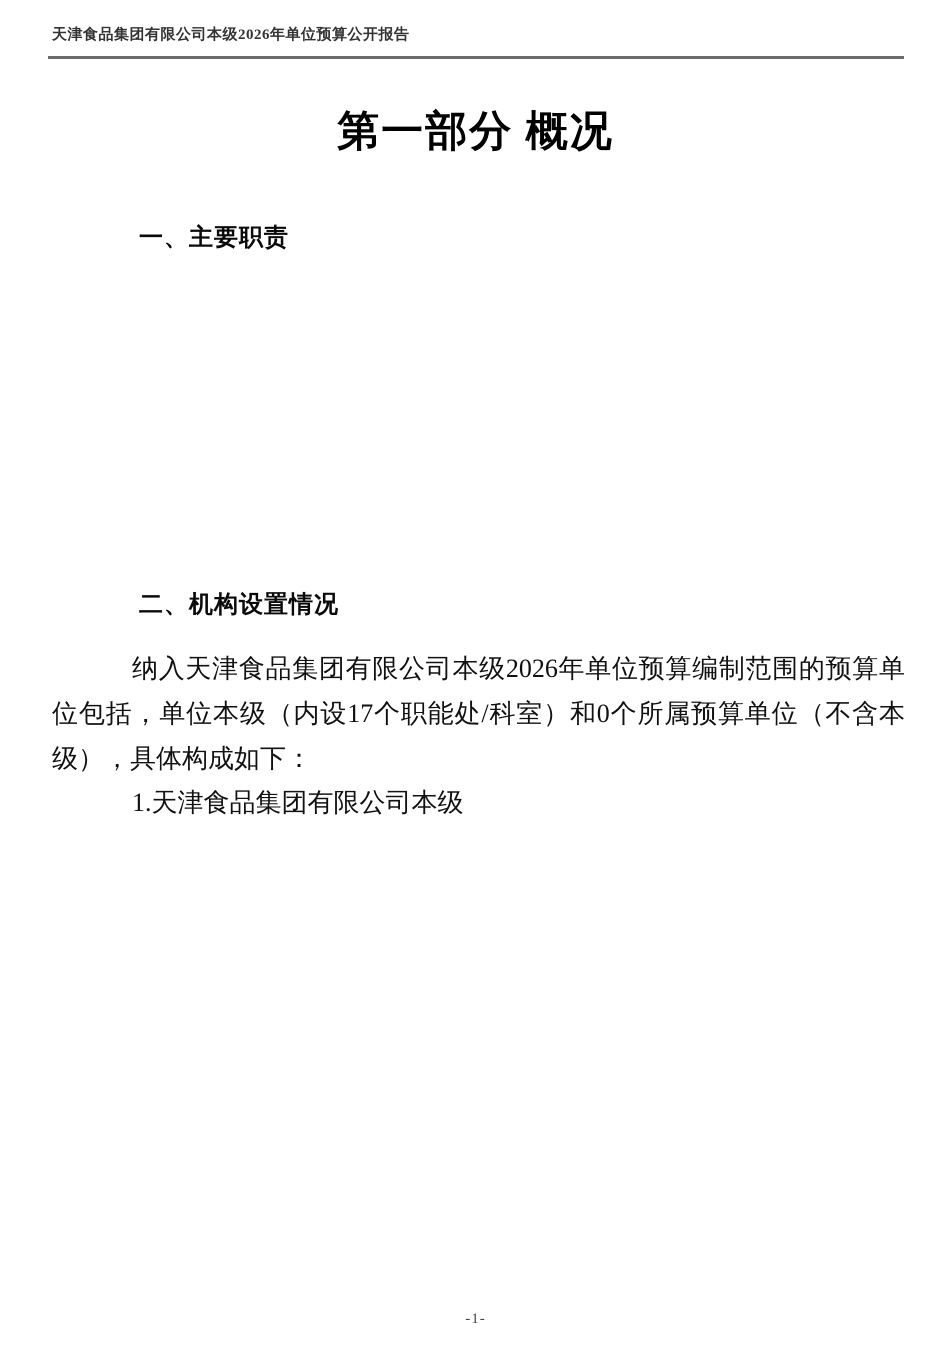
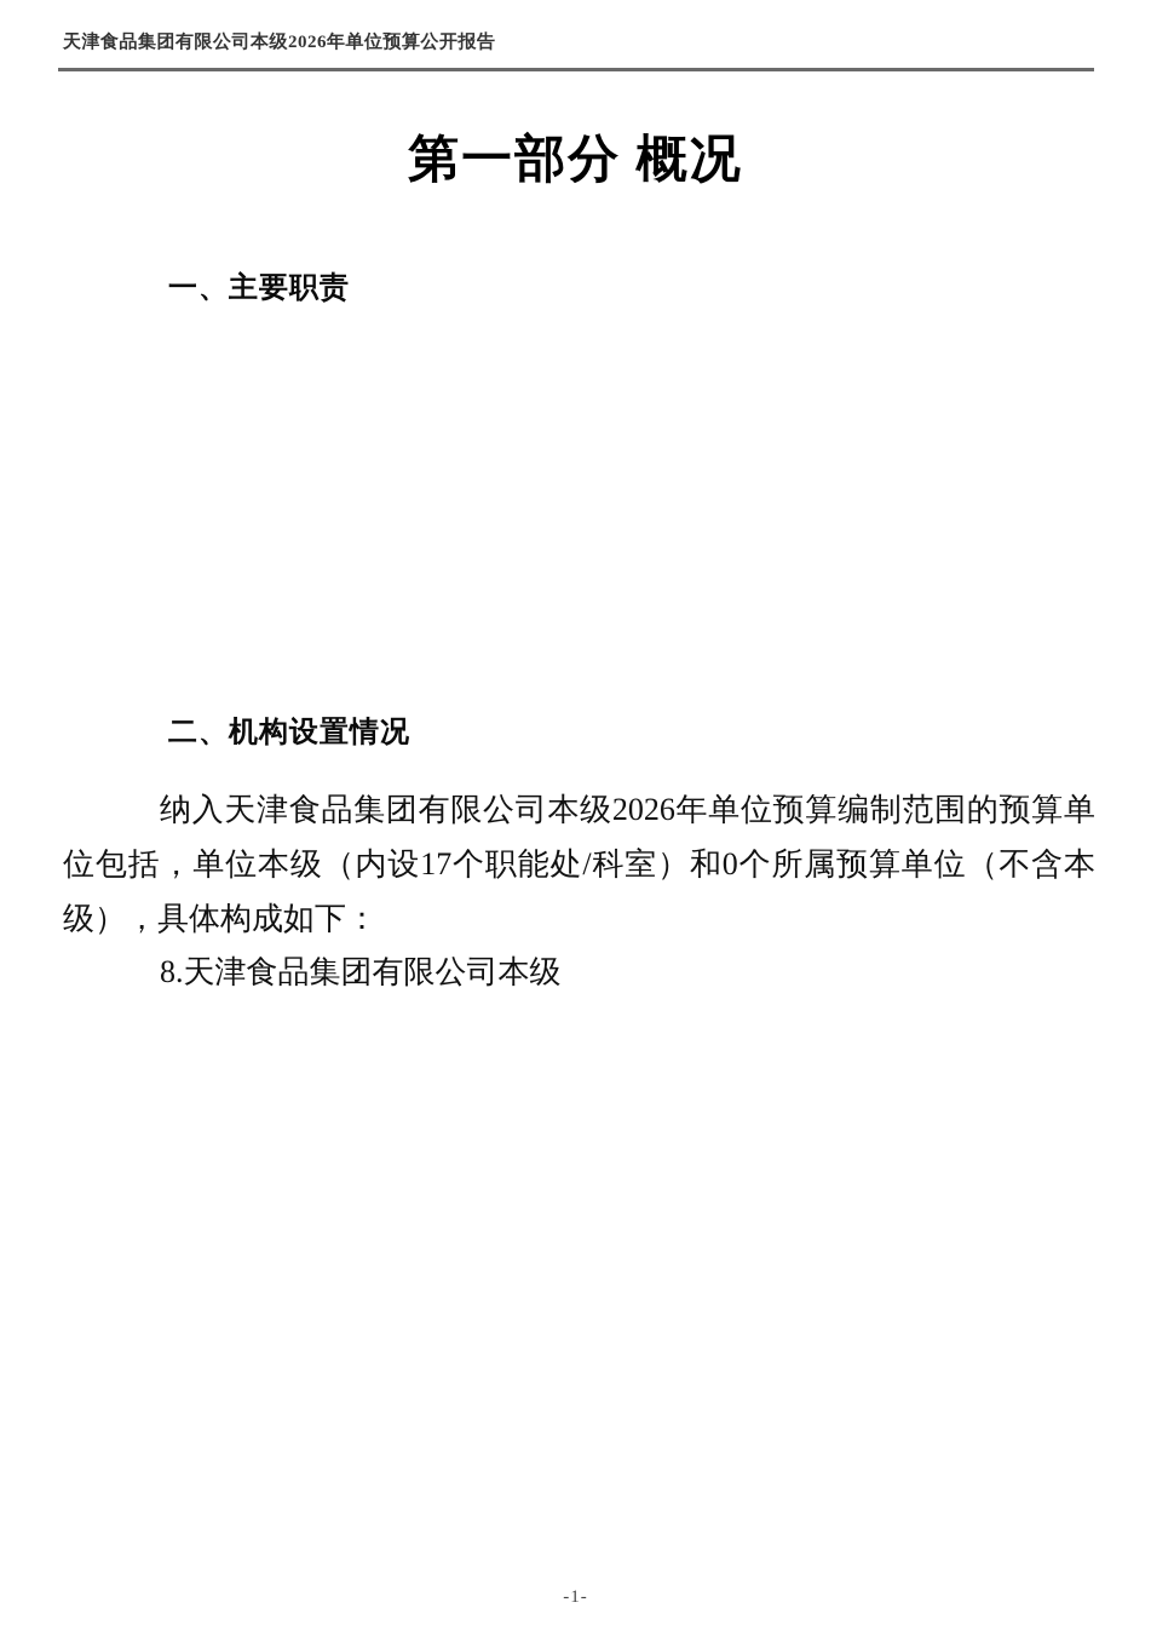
  天津食品集团有限公司本级2026年单位预算公开报告
  第一部分 概况
  一、主要职责
  二、机构设置情况
  纳入天津食品集团有限公司本级2026年单位预算编制范围的预算单位包括，单位本级（内设17个职能处/科室）和0个所属预算单位（不含本级），具体构成如下：
- 1.天津食品集团有限公司本级
+ 8.天津食品集团有限公司本级
  -1-
